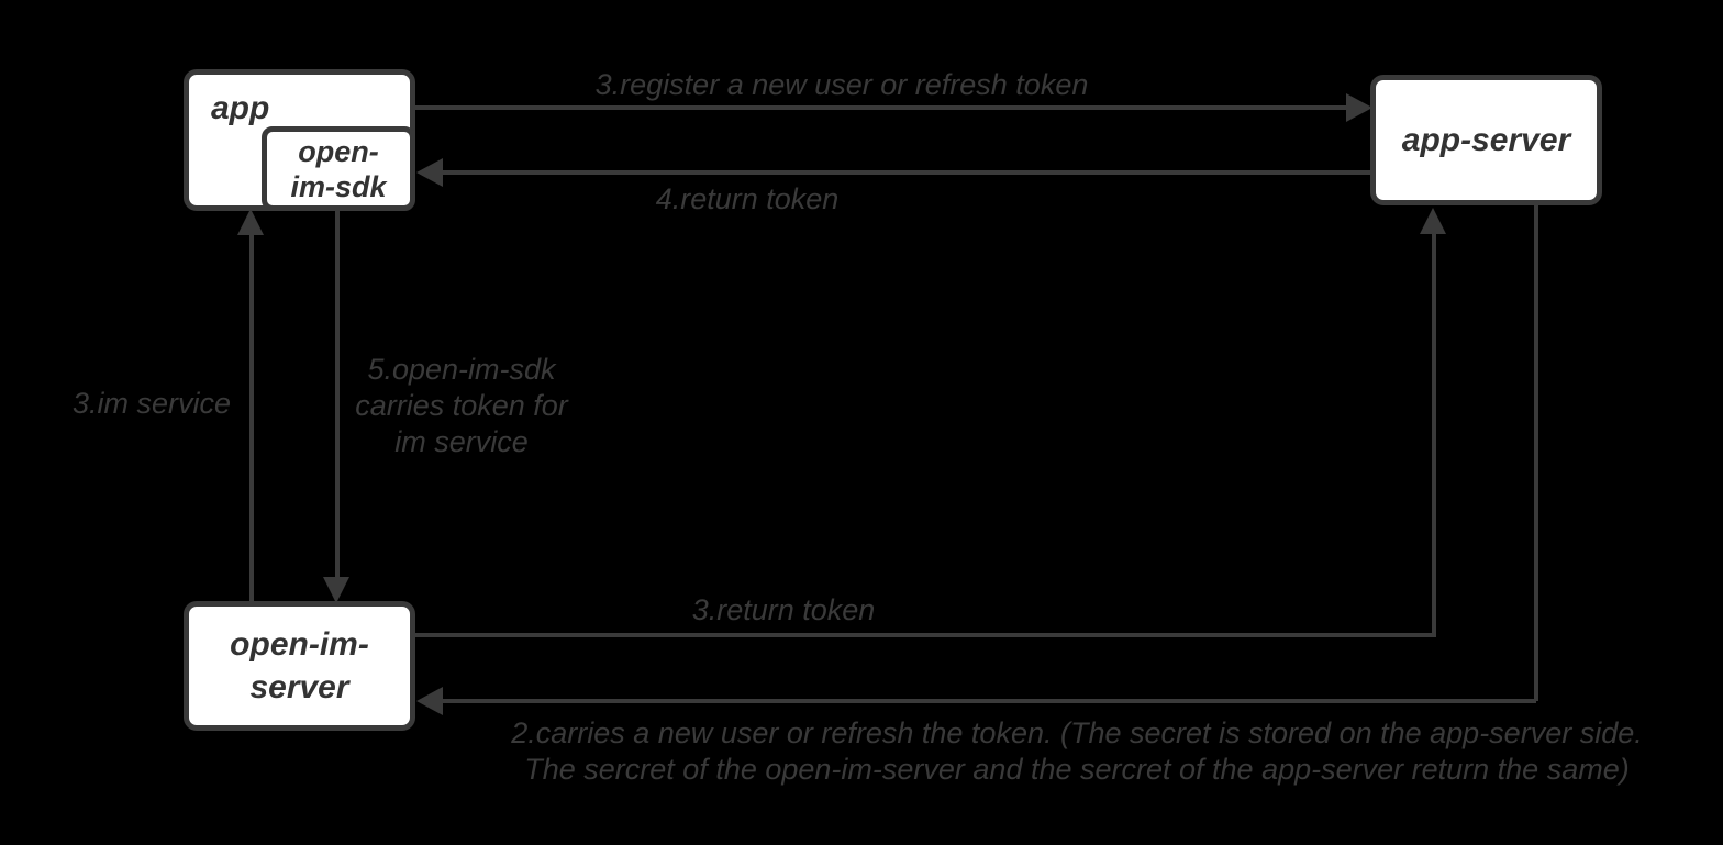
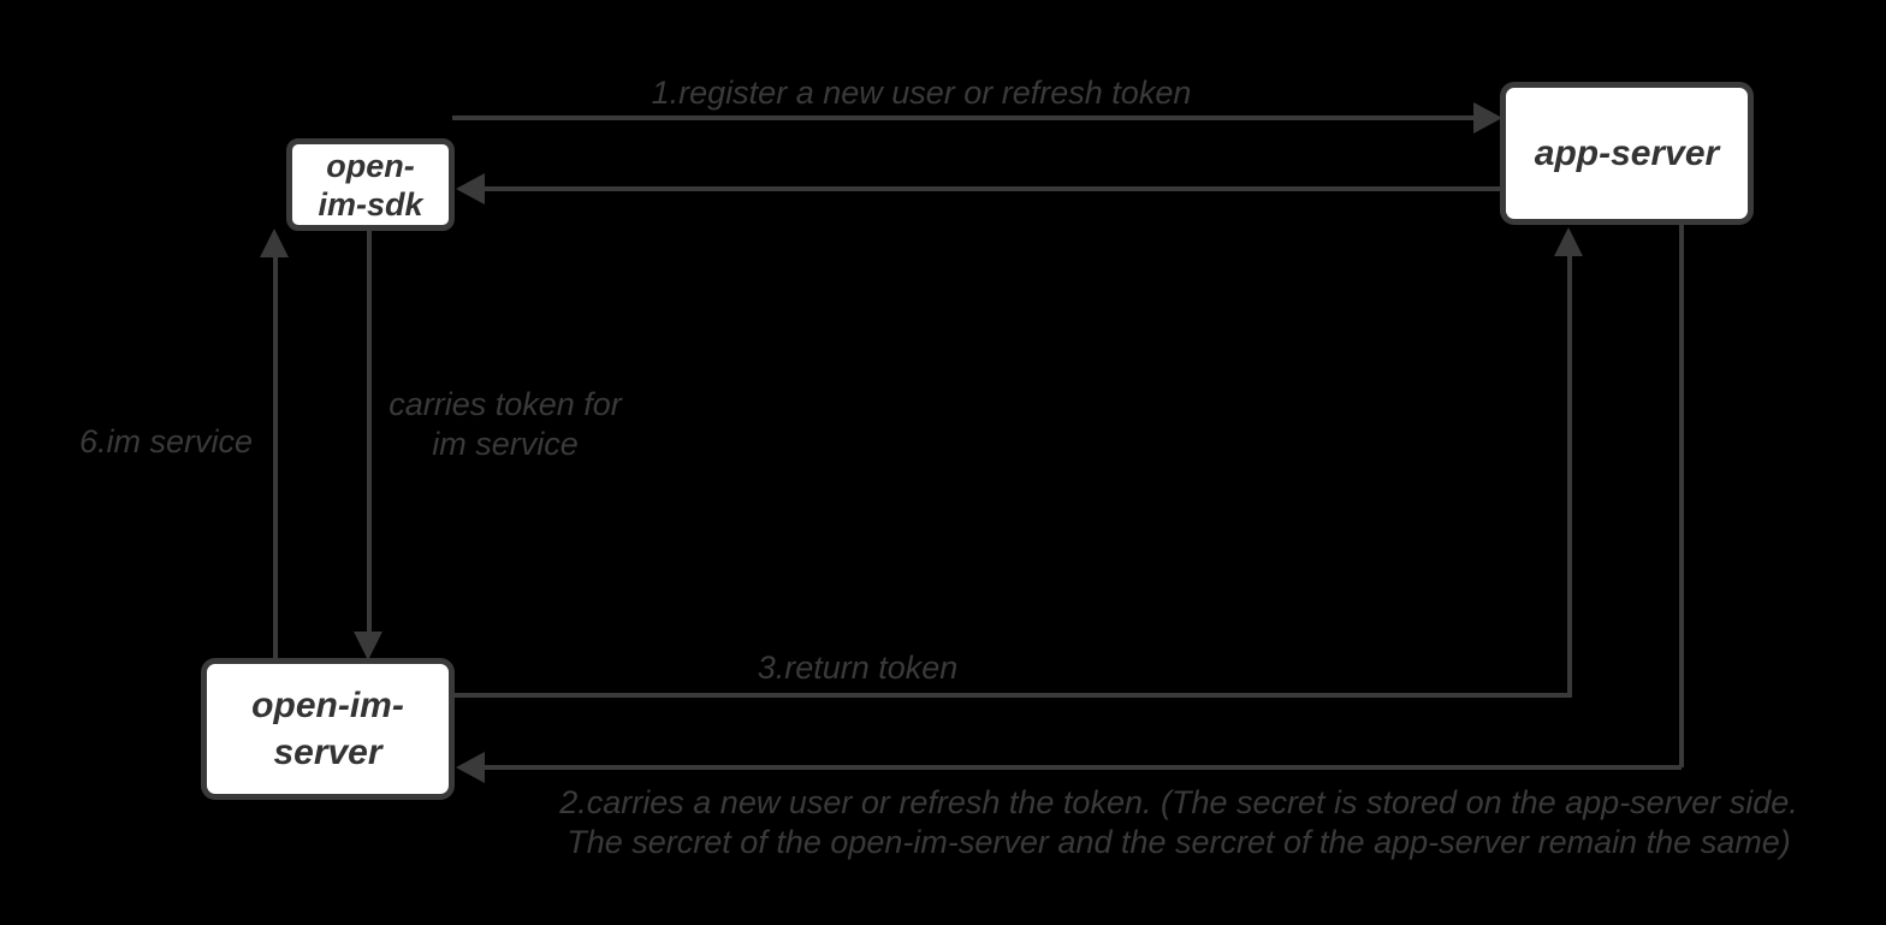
- 3.register a new user or refresh token
+ 1.register a new user or refresh token
- 4.return token
- 5.open-im-sdk
  carries token for
  im service
- 3.im service
+ 6.im service
  3.return token
  2.carries a new user or refresh the token. (The secret is stored on the app-server side.
- The sercret of the open-im-server and the sercret of the app-server return the same)
+ The sercret of the open-im-server and the sercret of the app-server remain the same)
- app
  open-
  im-sdk
  app-server
  open-im-
  server
